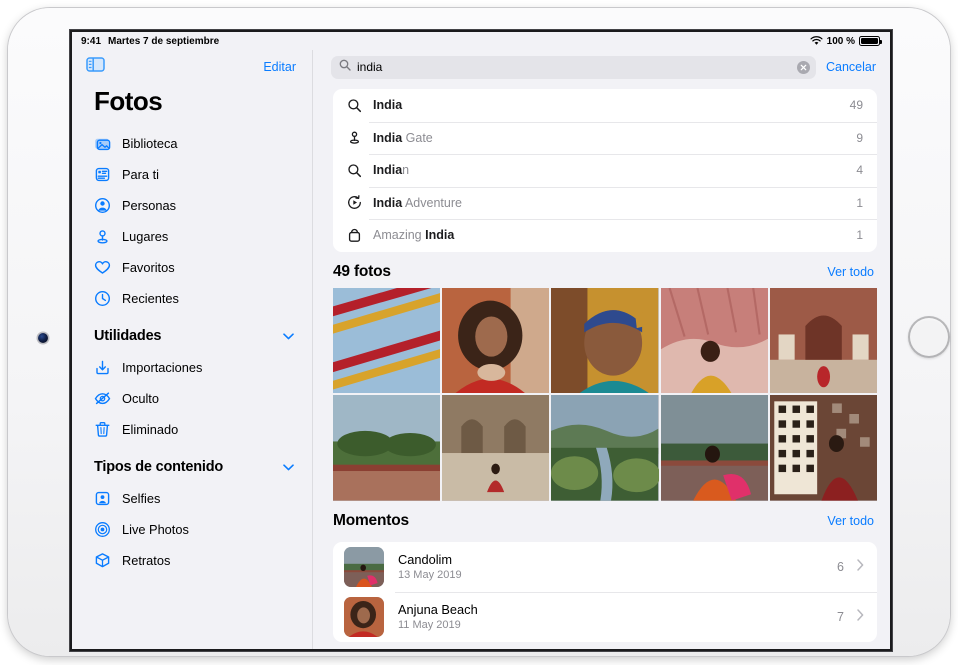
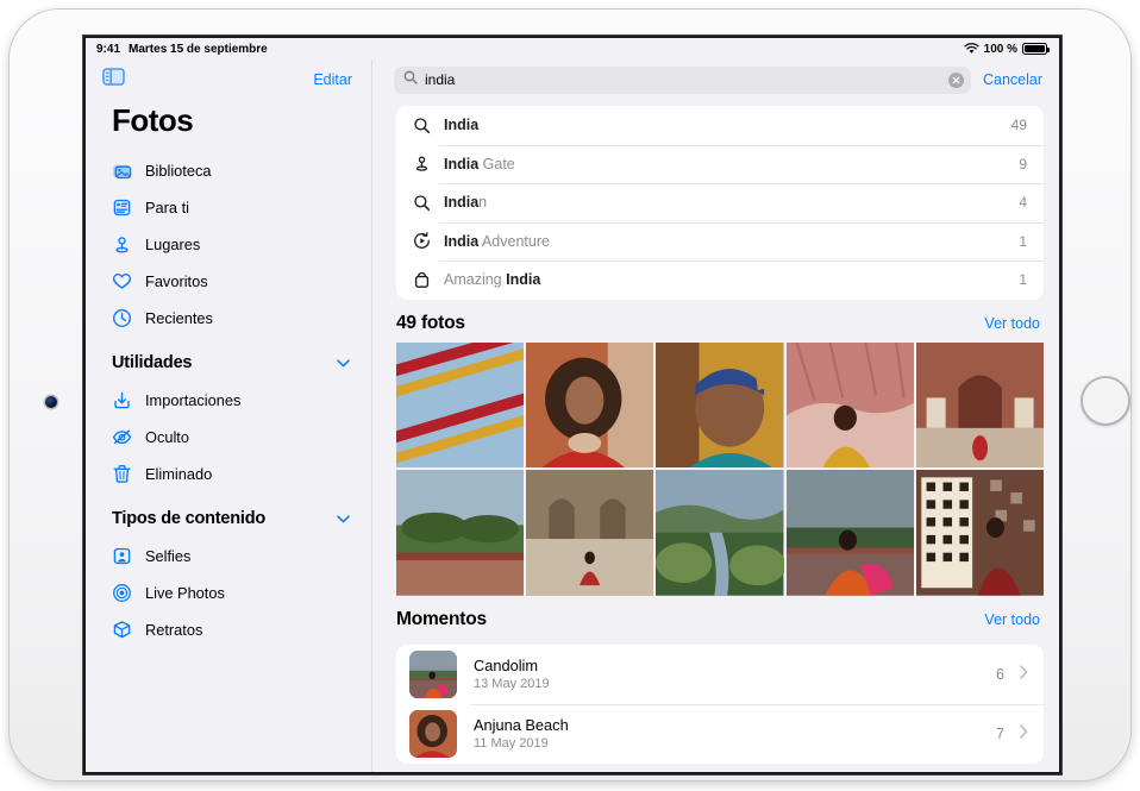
  9:41
- Martes 7 de septiembre
+ Martes 15 de septiembre
  100 %
  Editar
  Fotos
  Biblioteca
  Para ti
- Personas
  Lugares
  Favoritos
  Recientes
  Utilidades
  Importaciones
  Oculto
  Eliminado
  Tipos de contenido
  Selfies
  Live Photos
  Retratos
  india
  Cancelar
  India
  49
  India Gate
  9
  Indian
  4
  India Adventure
  1
  Amazing India
  1
  49 fotos
  Ver todo
  Momentos
  Ver todo
  Candolim
  13 May 2019
  6
  Anjuna Beach
  11 May 2019
  7
